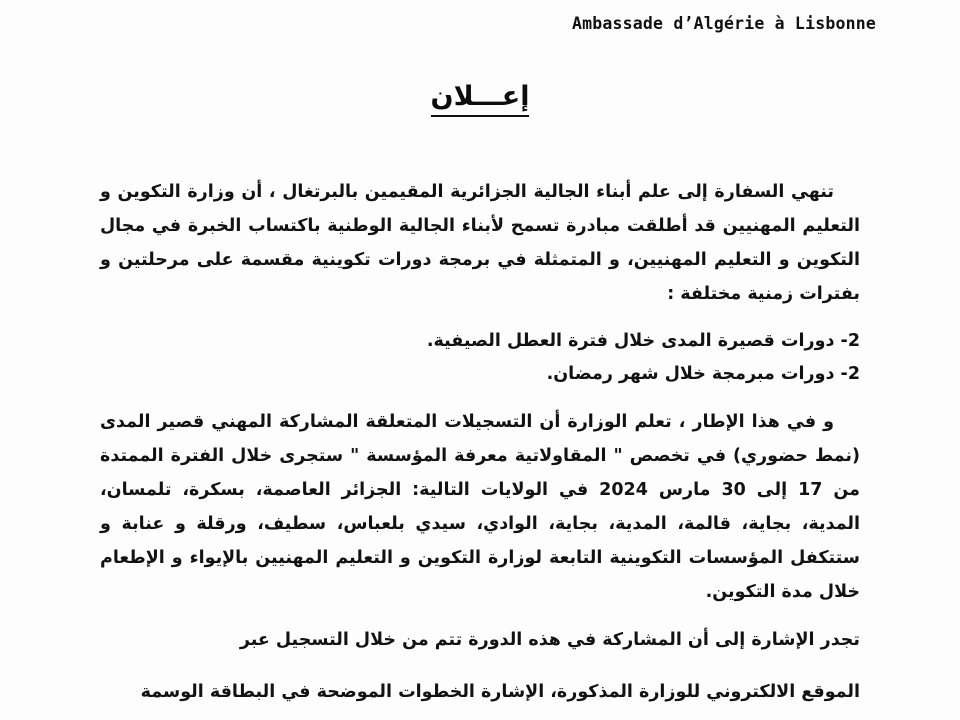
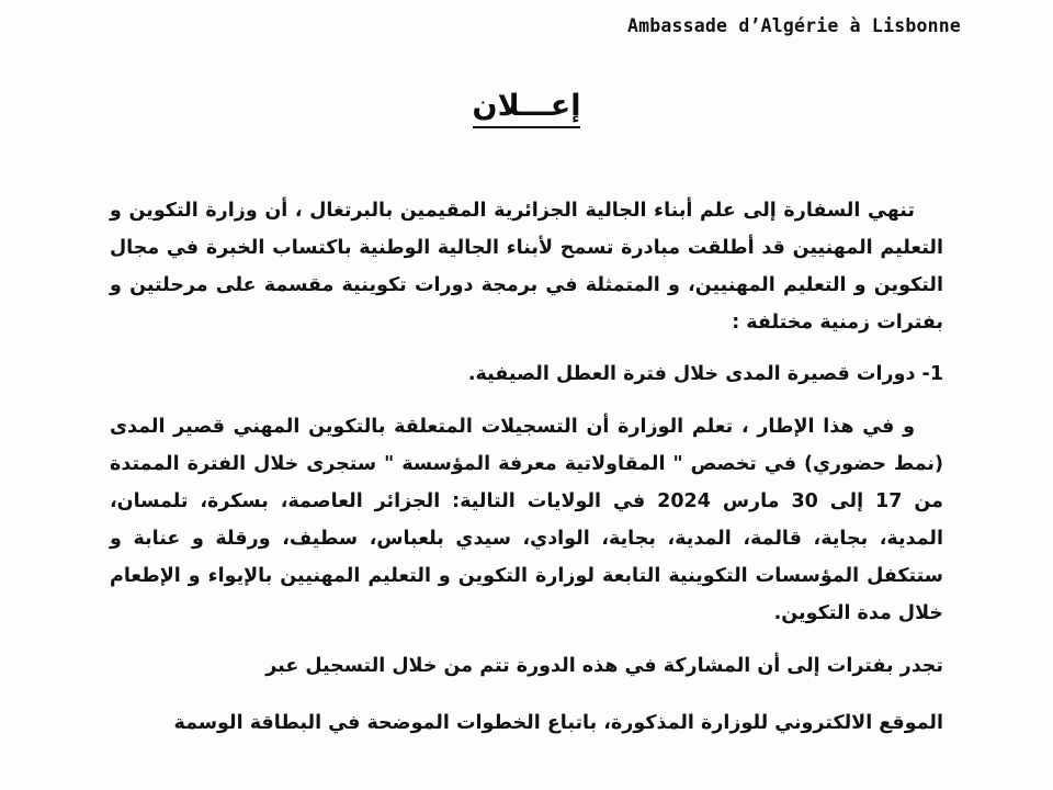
  Ambassade d’Algérie à Lisbonne
  إعـــلان
  تنهي السفارة إلى علم أبناء الجالية الجزائرية المقيمين بالبرتغال ، أن وزارة التكوين و التعليم المهنيين قد أطلقت مبادرة تسمح لأبناء الجالية الوطنية باكتساب الخبرة في مجال التكوين و التعليم المهنيين، و المتمثلة في برمجة دورات تكوينية مقسمة على مرحلتين و بفترات زمنية مختلفة :
- 2- دورات قصيرة المدى خلال فترة العطل الصيفية.
+ 1- دورات قصيرة المدى خلال فترة العطل الصيفية.
- 2- دورات مبرمجة خلال شهر رمضان.
- و في هذا الإطار ، تعلم الوزارة أن التسجيلات المتعلقة المشاركة المهني قصير المدى (نمط حضوري) في تخصص " المقاولاتية معرفة المؤسسة " ستجرى خلال الفترة الممتدة من 17 إلى 30 مارس 2024 في الولايات التالية: الجزائر العاصمة، بسكرة، تلمسان، المدية، بجاية، قالمة، المدية، بجاية، الوادي، سيدي بلعباس، سطيف، ورقلة و عنابة و ستتكفل المؤسسات التكوينية التابعة لوزارة التكوين و التعليم المهنيين بالإيواء و الإطعام خلال مدة التكوين.
+ و في هذا الإطار ، تعلم الوزارة أن التسجيلات المتعلقة بالتكوين المهني قصير المدى (نمط حضوري) في تخصص " المقاولاتية معرفة المؤسسة " ستجرى خلال الفترة الممتدة من 17 إلى 30 مارس 2024 في الولايات التالية: الجزائر العاصمة، بسكرة، تلمسان، المدية، بجاية، قالمة، المدية، بجاية، الوادي، سيدي بلعباس، سطيف، ورقلة و عنابة و ستتكفل المؤسسات التكوينية التابعة لوزارة التكوين و التعليم المهنيين بالإيواء و الإطعام خلال مدة التكوين.
- تجدر الإشارة إلى أن المشاركة في هذه الدورة تتم من خلال التسجيل عبر
+ تجدر بفترات إلى أن المشاركة في هذه الدورة تتم من خلال التسجيل عبر
- الموقع الالكتروني للوزارة المذكورة، الإشارة الخطوات الموضحة في البطاقة الوسمة
+ الموقع الالكتروني للوزارة المذكورة، باتباع الخطوات الموضحة في البطاقة الوسمة
